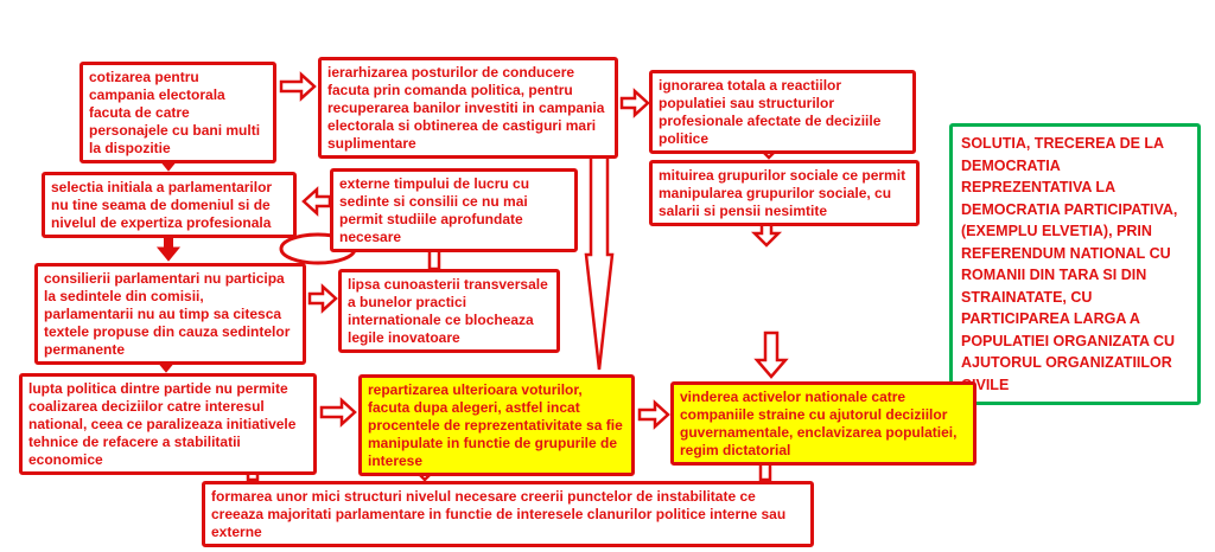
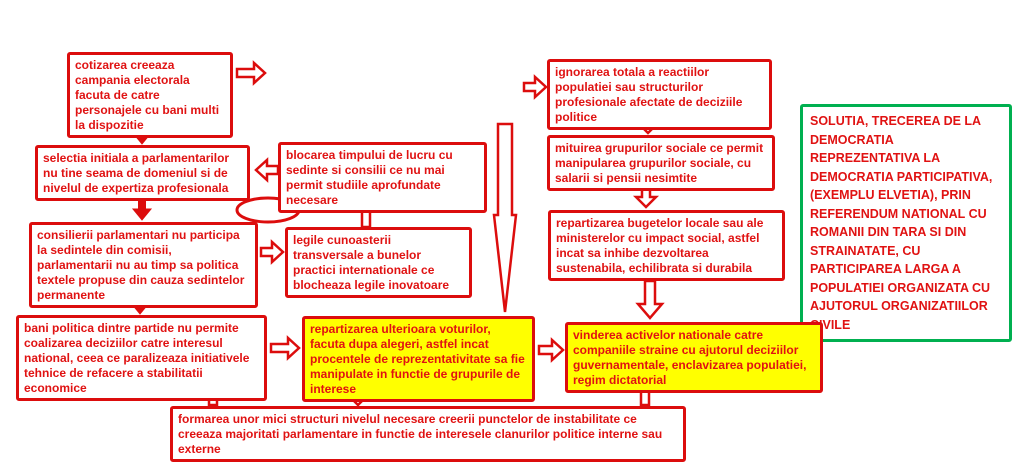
- cotizarea pentru campania electorala facuta de catre personajele cu bani multi la dispozitie
+ cotizarea creeaza campania electorala facuta de catre personajele cu bani multi la dispozitie
- ierarhizarea posturilor de conducere facuta prin comanda politica, pentru recuperarea banilor investiti in campania electorala si obtinerea de castiguri mari suplimentare
  ignorarea totala a reactiilor populatiei sau structurilor profesionale afectate de deciziile politice
  SOLUTIA, TRECEREA DE LA DEMOCRATIA REPREZENTATIVA LA DEMOCRATIA PARTICIPATIVA, (EXEMPLU ELVETIA), PRIN REFERENDUM NATIONAL CU ROMANII DIN TARA SI DIN STRAINATATE, CU PARTICIPAREA LARGA A POPULATIEI ORGANIZATA CU AJUTORUL ORGANIZATIILOR VILE
  selectia initiala a parlamentarilor nu tine seama de domeniul si de nivelul de expertiza profesionala
- externe timpului de lucru cu sedinte si consilii ce nu mai permit studiile aprofundate necesare
+ blocarea timpului de lucru cu sedinte si consilii ce nu mai permit studiile aprofundate necesare
  mituirea grupurilor sociale ce permit manipularea grupurilor sociale, cu salarii si pensii nesimtite
- consilierii parlamentari nu participa la sedintele din comisii, parlamentarii nu au timp sa citesca textele propuse din cauza sedintelor permanente
+ consilierii parlamentari nu participa la sedintele din comisii, parlamentarii nu au timp sa politica textele propuse din cauza sedintelor permanente
- lipsa cunoasterii transversale a bunelor practici internationale ce blocheaza legile inovatoare
+ legile cunoasterii transversale a bunelor practici internationale ce blocheaza legile inovatoare
+ repartizarea bugetelor locale sau ale ministerelor cu impact social, astfel incat sa inhibe dezvoltarea sustenabila, echilibrata si durabila
- lupta politica dintre partide nu permite coalizarea deciziilor catre interesul national, ceea ce paralizeaza initiativele tehnice de refacere a stabilitatii economice
+ bani politica dintre partide nu permite coalizarea deciziilor catre interesul national, ceea ce paralizeaza initiativele tehnice de refacere a stabilitatii economice
  repartizarea ulterioara voturilor, facuta dupa alegeri, astfel incat procentele de reprezentativitate sa fie manipulate in functie de grupurile de interese
  vinderea activelor nationale catre companiile straine cu ajutorul deciziilor guvernamentale, enclavizarea populatiei, regim dictatorial
  formarea unor mici structuri nivelul necesare creerii punctelor de instabilitate ce creeaza majoritati parlamentare in functie de interesele clanurilor politice interne sau externe
